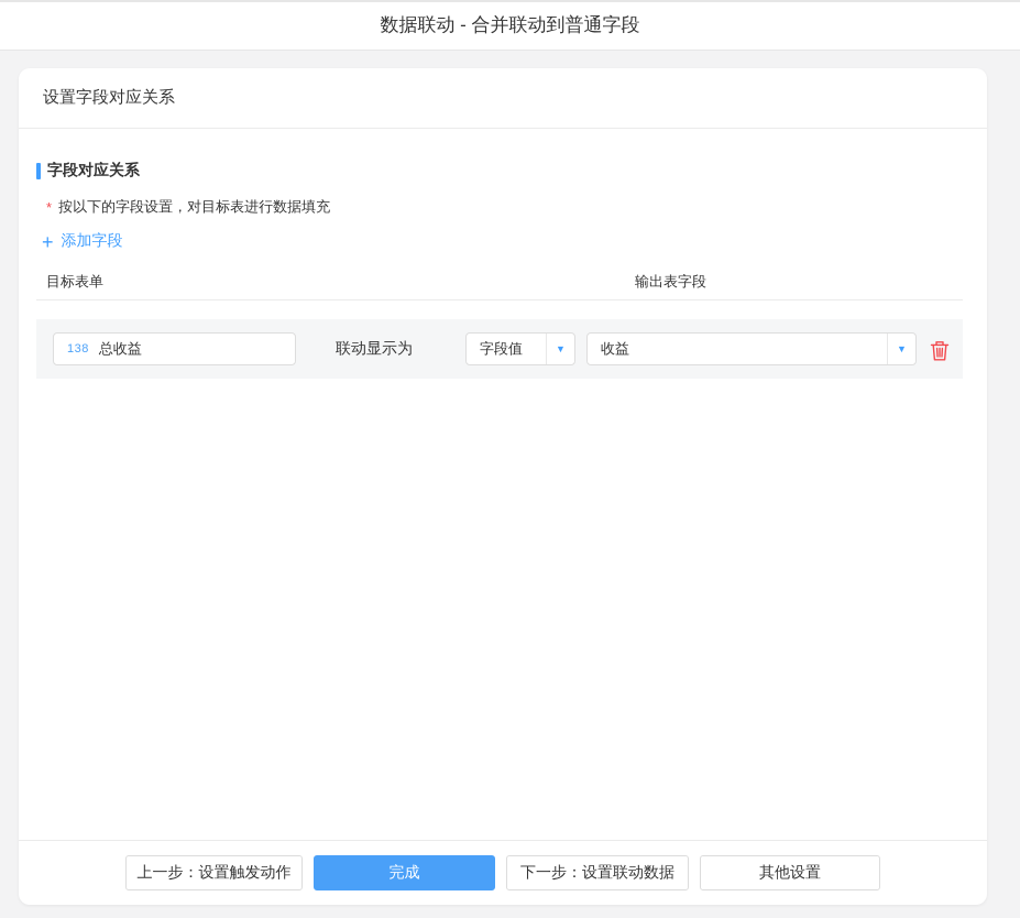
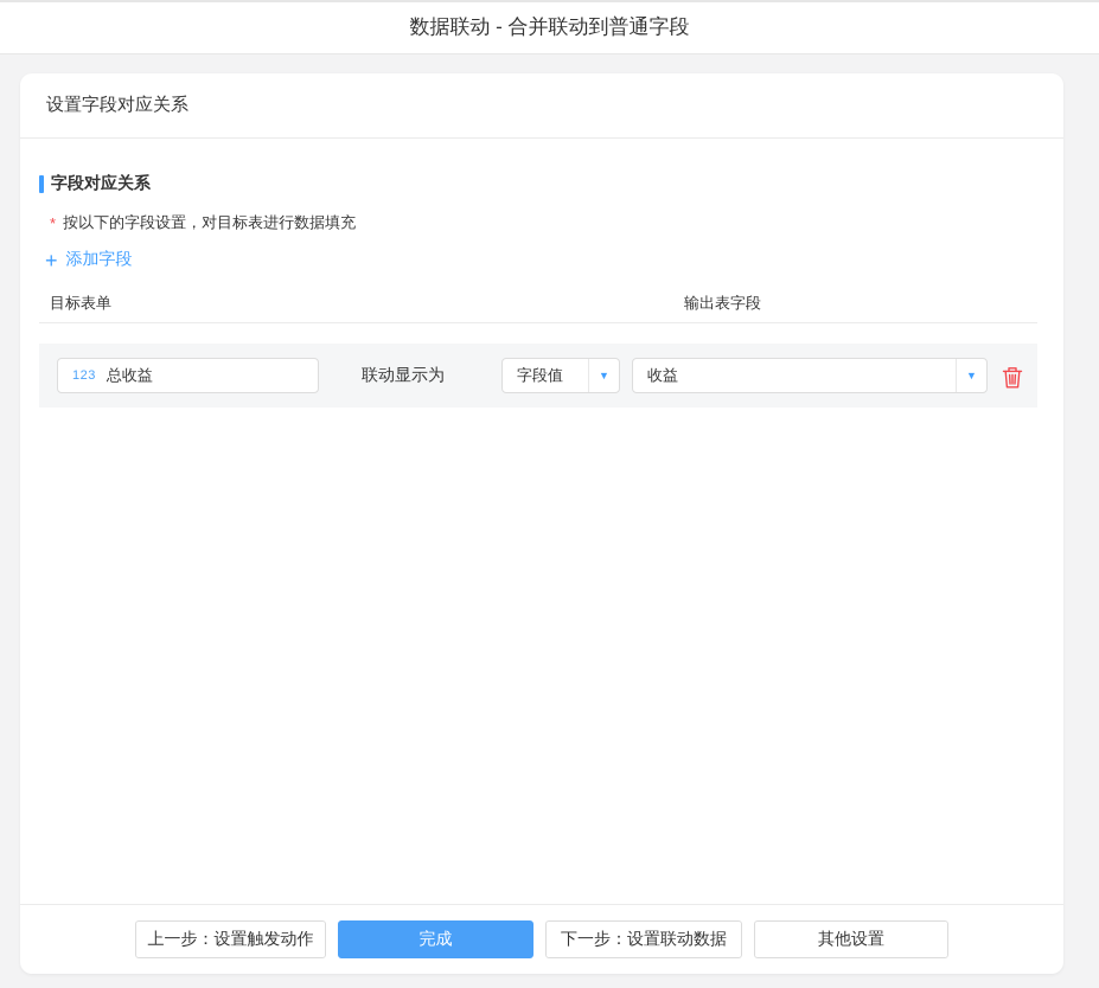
  数据联动 - 合并联动到普通字段
  设置字段对应关系
  字段对应关系
  *
  按以下的字段设置，对目标表进行数据填充
  +
  添加字段
  目标表单
  输出表字段
- 138
+ 123
  总收益
  联动显示为
  字段值
  ▼
  收益
  ▼
  上一步：设置触发动作
  完成
  下一步：设置联动数据
  其他设置
